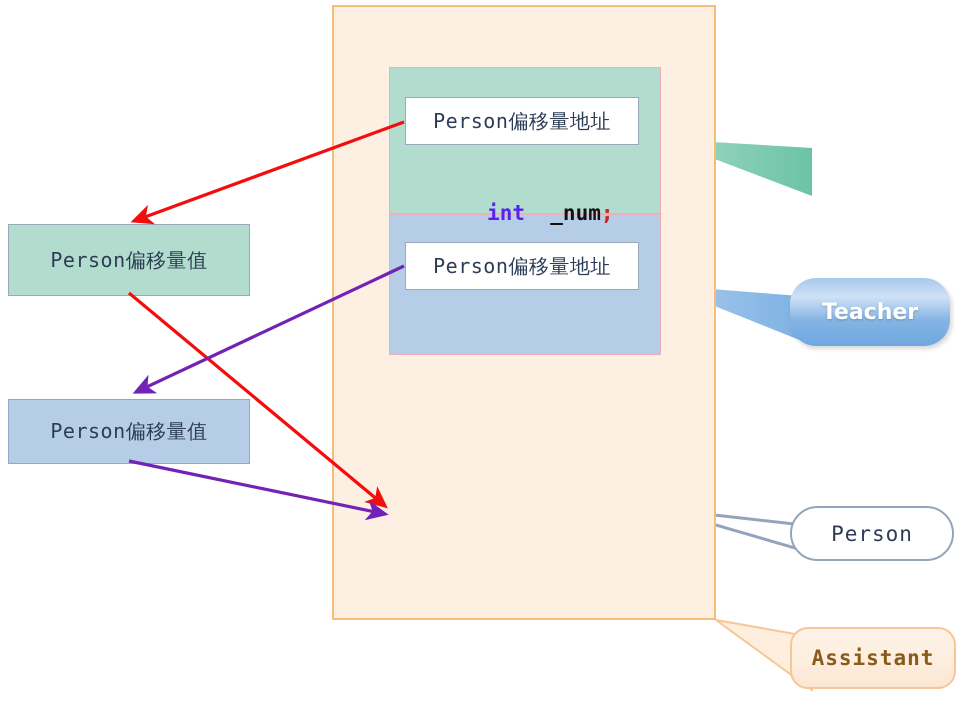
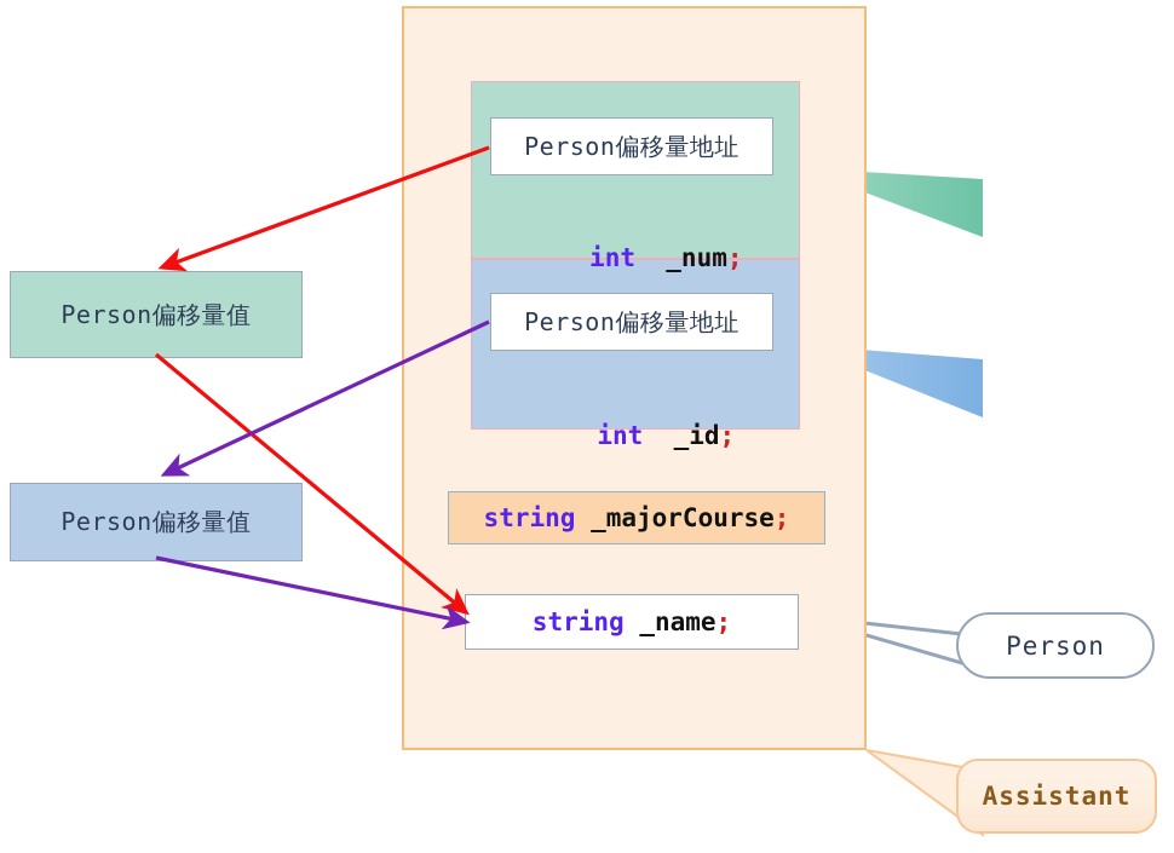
  Person偏移量地址
  int _num;
  Person偏移量地址
+ int _id;
+ string _majorCourse;
+ string _name;
  Person偏移量值
  Person偏移量值
- Teacher
  Person
  Assistant
